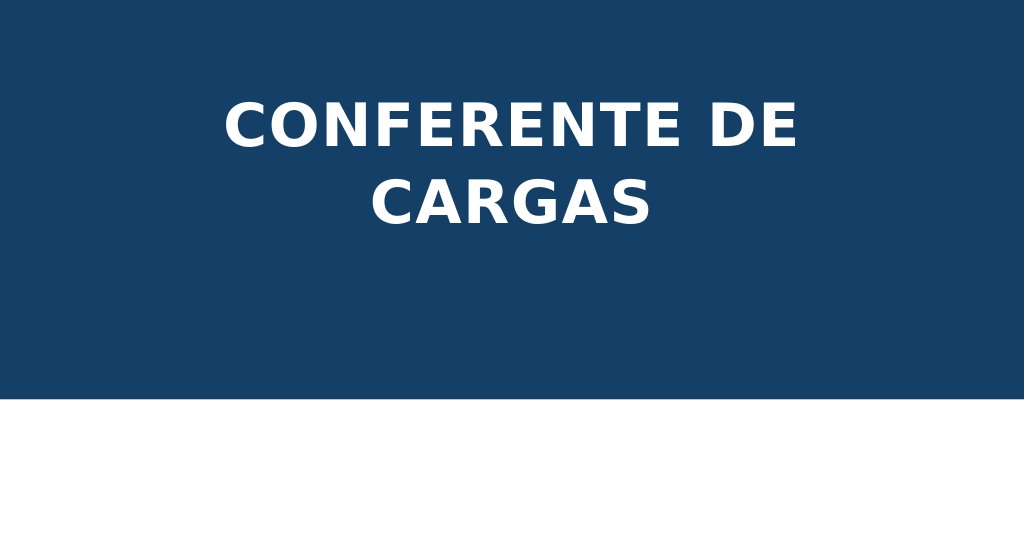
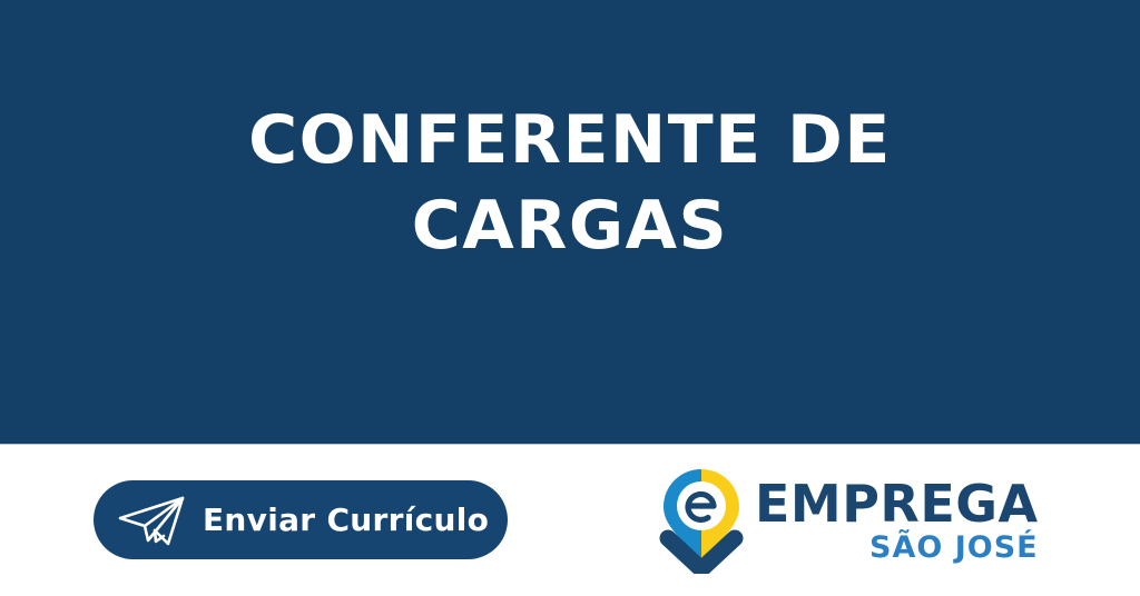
  CONFERENTE DE
  CARGAS
+ Enviar Currículo
+ EMPREGA
+ SÃO JOSÉ
